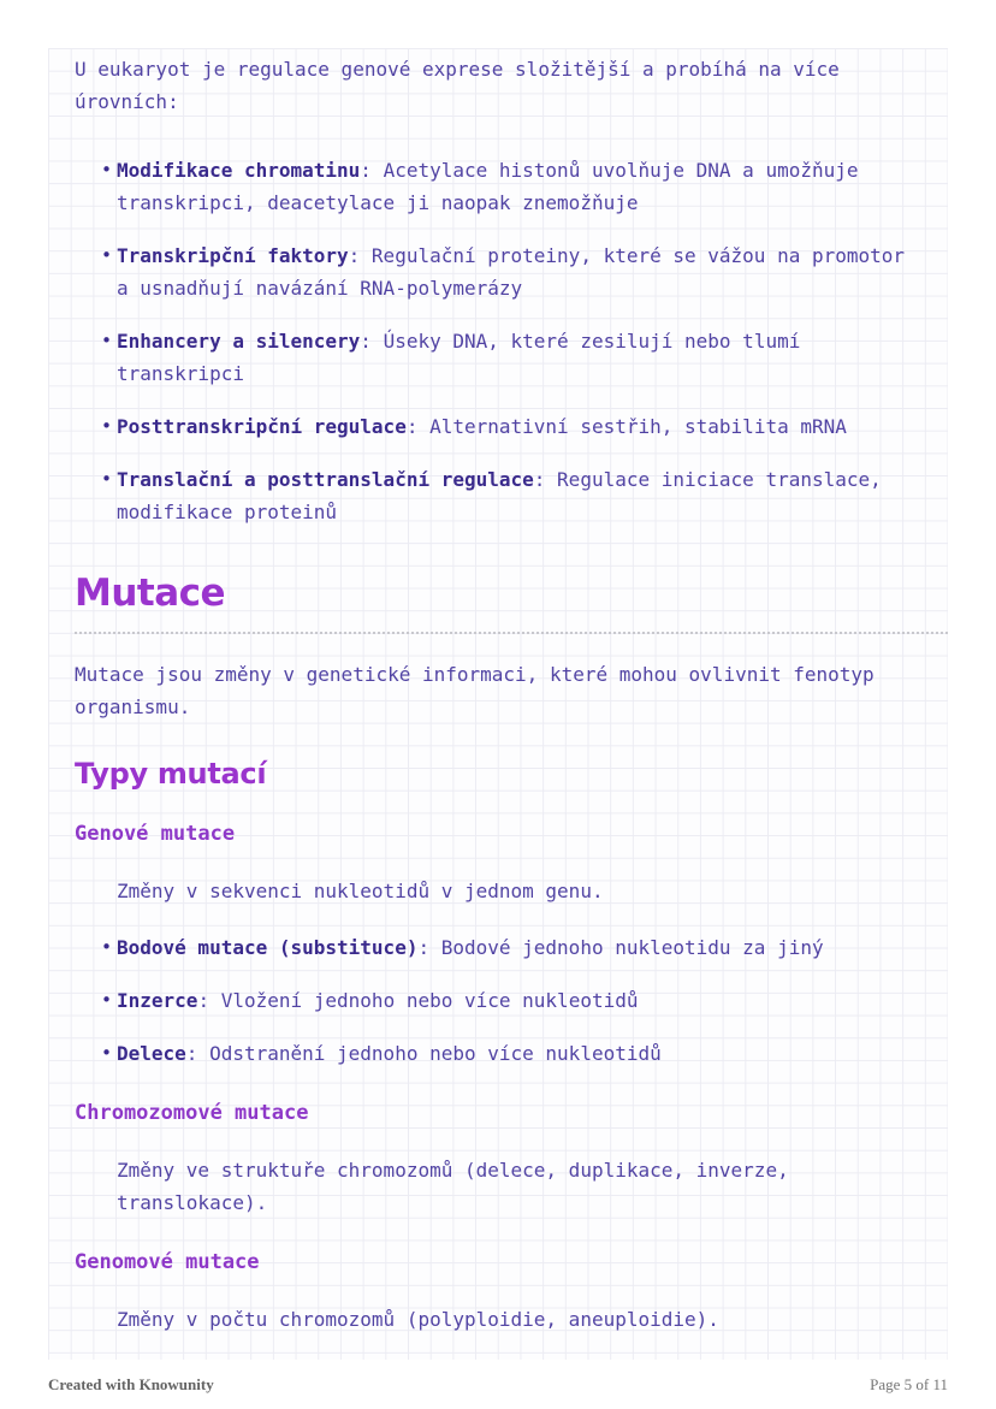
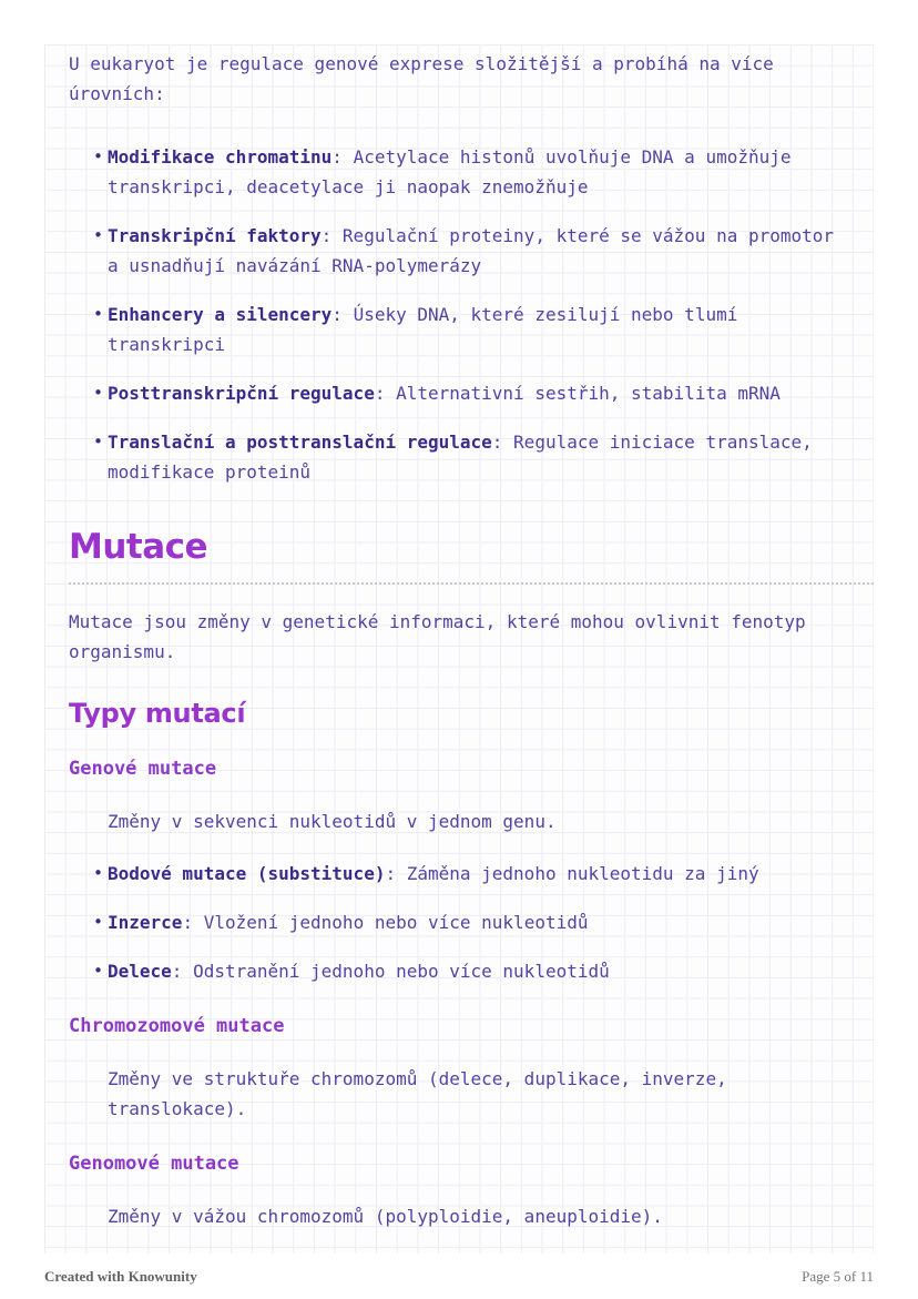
  U eukaryot je regulace genové exprese složitější a probíhá na více úrovních:
  •
  Modifikace chromatinu: Acetylace histonů uvolňuje DNA a umožňuje transkripci, deacetylace ji naopak znemožňuje
  •
  Transkripční faktory: Regulační proteiny, které se vážou na promotor a usnadňují navázání RNA-polymerázy
  •
  Enhancery a silencery: Úseky DNA, které zesilují nebo tlumí transkripci
  •
  Posttranskripční regulace: Alternativní sestřih, stabilita mRNA
  •
  Translační a posttranslační regulace: Regulace iniciace translace, modifikace proteinů
  Mutace
  Mutace jsou změny v genetické informaci, které mohou ovlivnit fenotyp organismu.
  Typy mutací
  Genové mutace
  Změny v sekvenci nukleotidů v jednom genu.
  •
- Bodové mutace (substituce): Bodové jednoho nukleotidu za jiný
+ Bodové mutace (substituce): Záměna jednoho nukleotidu za jiný
  •
  Inzerce: Vložení jednoho nebo více nukleotidů
  •
  Delece: Odstranění jednoho nebo více nukleotidů
  Chromozomové mutace
  Změny ve struktuře chromozomů (delece, duplikace, inverze, translokace).
  Genomové mutace
- Změny v počtu chromozomů (polyploidie, aneuploidie).
+ Změny v vážou chromozomů (polyploidie, aneuploidie).
  Created with Knowunity
  Page 5 of 11
